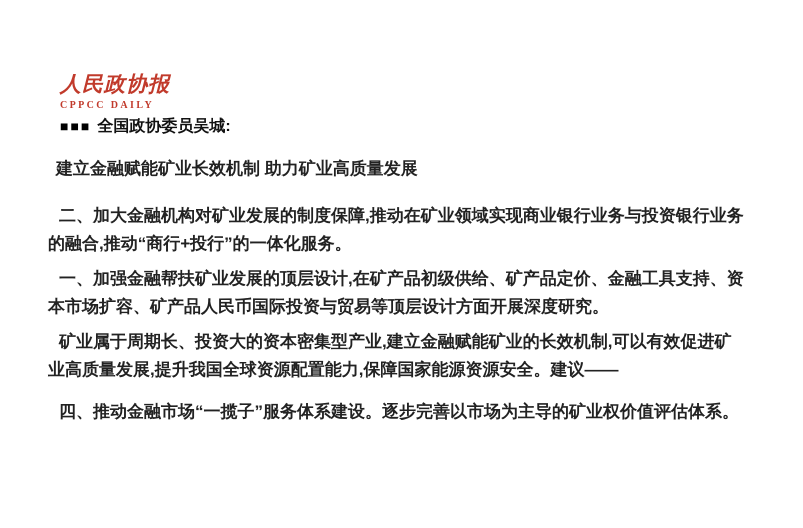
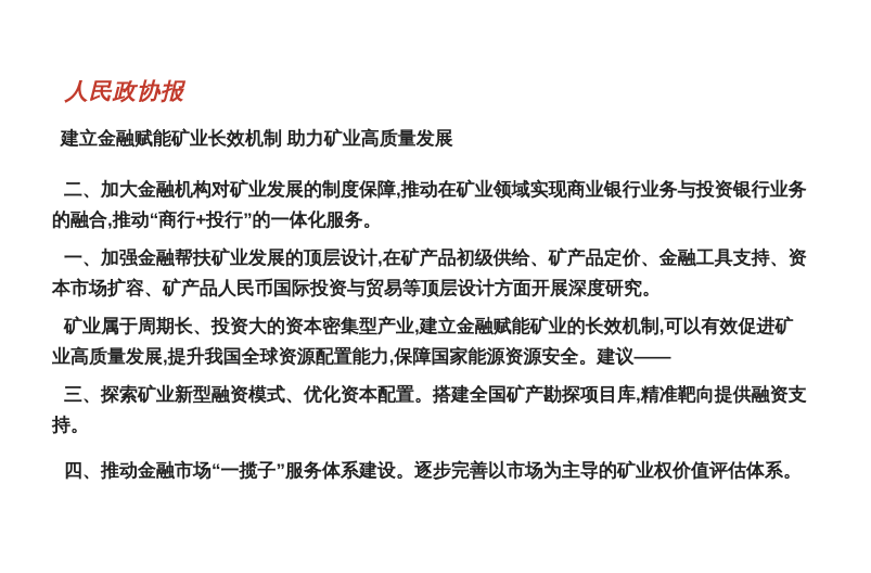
  人民政协报
- CPPCC DAILY
- ■■■ 全国政协委员吴城:
  建立金融赋能矿业长效机制 助力矿业高质量发展
  二、加大金融机构对矿业发展的制度保障,推动在矿业领域实现商业银行业务与投资银行业务的融合,推动“商行+投行”的一体化服务。
  一、加强金融帮扶矿业发展的顶层设计,在矿产品初级供给、矿产品定价、金融工具支持、资本市场扩容、矿产品人民币国际投资与贸易等顶层设计方面开展深度研究。
  矿业属于周期长、投资大的资本密集型产业,建立金融赋能矿业的长效机制,可以有效促进矿业高质量发展,提升我国全球资源配置能力,保障国家能源资源安全。建议——
+ 三、探索矿业新型融资模式、优化资本配置。搭建全国矿产勘探项目库,精准靶向提供融资支持。
  四、推动金融市场“一揽子”服务体系建设。逐步完善以市场为主导的矿业权价值评估体系。
